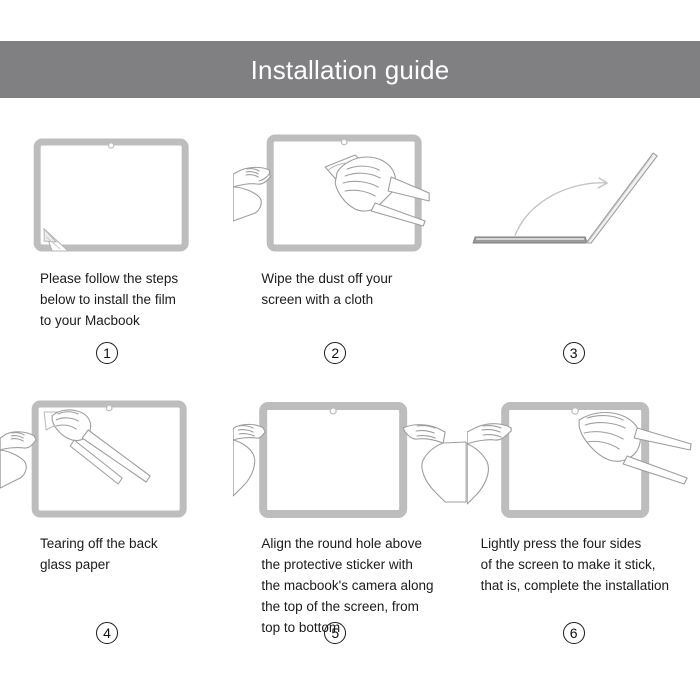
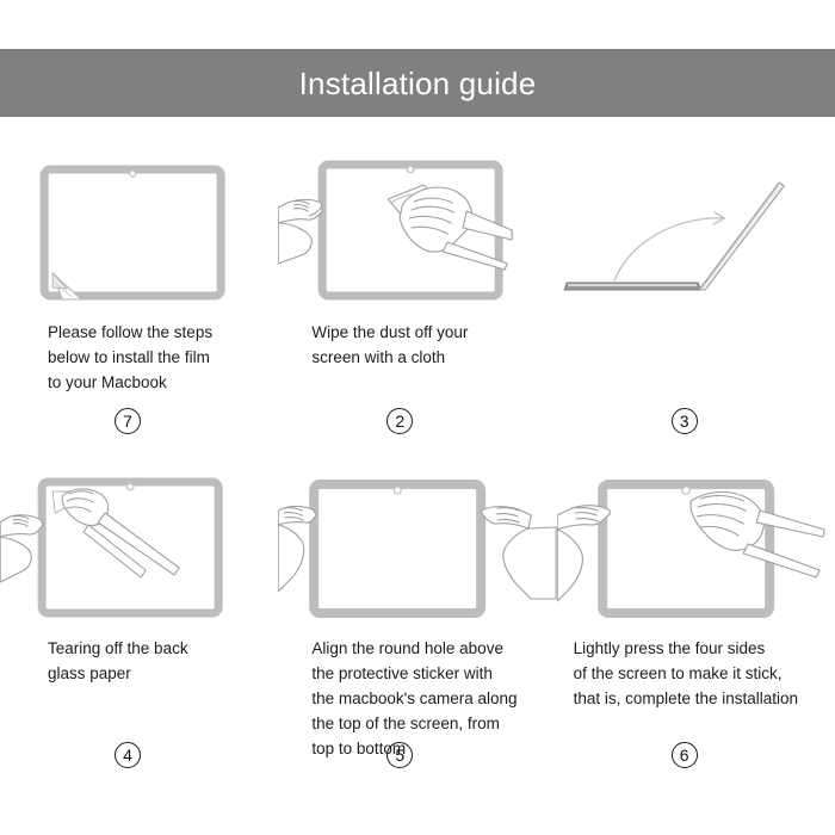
  Installation guide
  Please follow the steps
  below to install the film
  to your Macbook
- 1
+ 7
  Wipe the dust off your
  screen with a cloth
  2
  3
  Tearing off the back
  glass paper
  4
  Align the round hole above
  the protective sticker with
  the macbook's camera along
  the top of the screen, from
  top to bottom
  5
  Lightly press the four sides
  of the screen to make it stick,
  that is, complete the installation
  6
